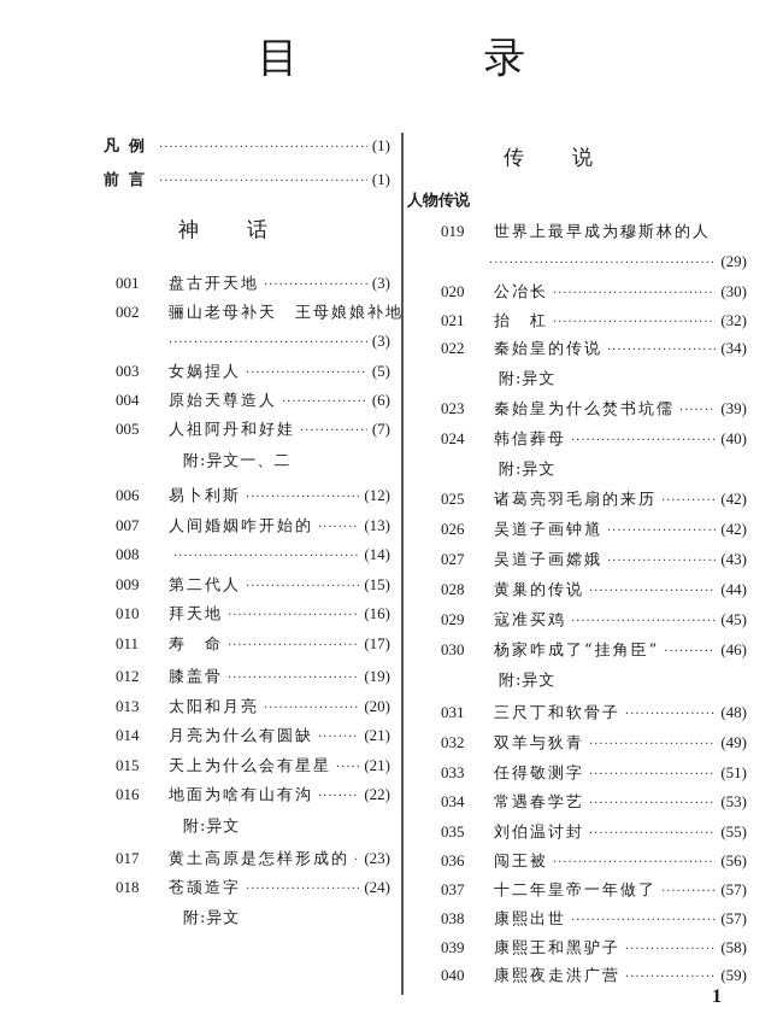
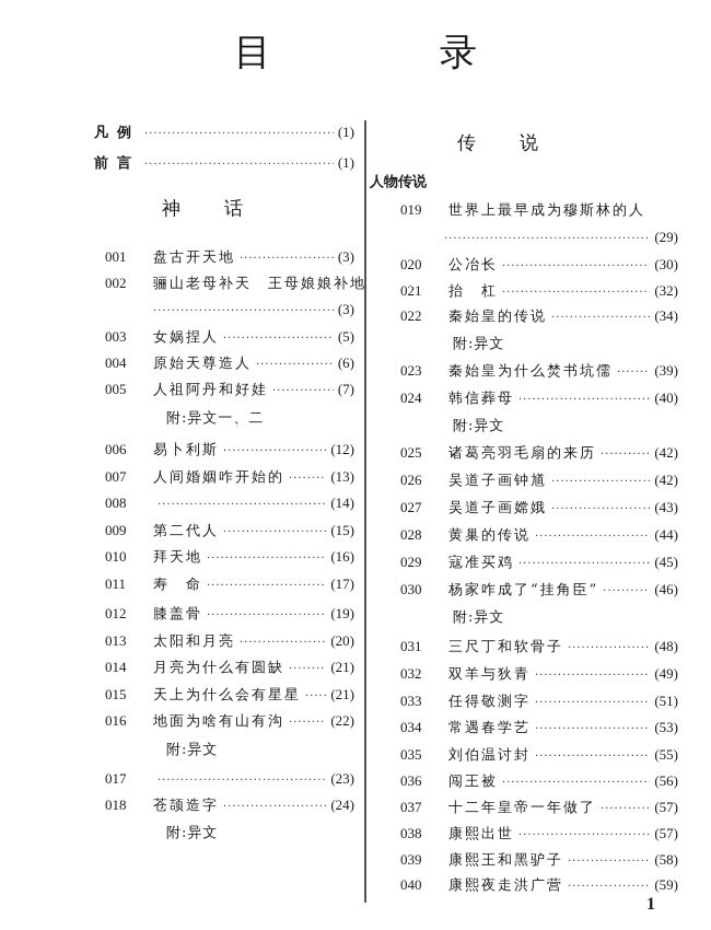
  目 录
  凡例
  (1)
  前言
  (1)
  神话
  001
  盘古开天地
  (3)
  002
  骊山老母补天 王母娘娘补地
  (3)
  003
  女娲捏人
  (5)
  004
  原始天尊造人
  (6)
  005
  人祖阿丹和好娃
  (7)
  附:异文一、二
  006
  易卜利斯
  (12)
  007
  人间婚姻咋开始的
  (13)
  008
  (14)
  009
  第二代人
  (15)
  010
  拜天地
  (16)
  011
  寿 命
  (17)
  012
  膝盖骨
  (19)
  013
  太阳和月亮
  (20)
  014
  月亮为什么有圆缺
  (21)
  015
  天上为什么会有星星
  (21)
  016
  地面为啥有山有沟
  (22)
  附:异文
  017
- 黄土高原是怎样形成的
  (23)
  018
  苍颉造字
  (24)
  附:异文
  传说
  人物传说
  019
  世界上最早成为穆斯林的人
  (29)
  020
  公冶长
  (30)
  021
  抬 杠
  (32)
  022
  秦始皇的传说
  (34)
  附:异文
  023
  秦始皇为什么焚书坑儒
  (39)
  024
  韩信葬母
  (40)
  附:异文
  025
  诸葛亮羽毛扇的来历
  (42)
  026
  吴道子画钟馗
  (42)
  027
  吴道子画嫦娥
  (43)
  028
  黄巢的传说
  (44)
  029
  寇准买鸡
  (45)
  030
  杨家咋成了“挂角臣”
  (46)
  附:异文
  031
  三尺丁和软骨子
  (48)
  032
  双羊与狄青
  (49)
  033
  任得敬测字
  (51)
  034
  常遇春学艺
  (53)
  035
  刘伯温讨封
  (55)
  036
  闯王被
  (56)
  037
  十二年皇帝一年做了
  (57)
  038
  康熙出世
  (57)
  039
  康熙王和黑驴子
  (58)
  040
  康熙夜走洪广营
  (59)
  1
